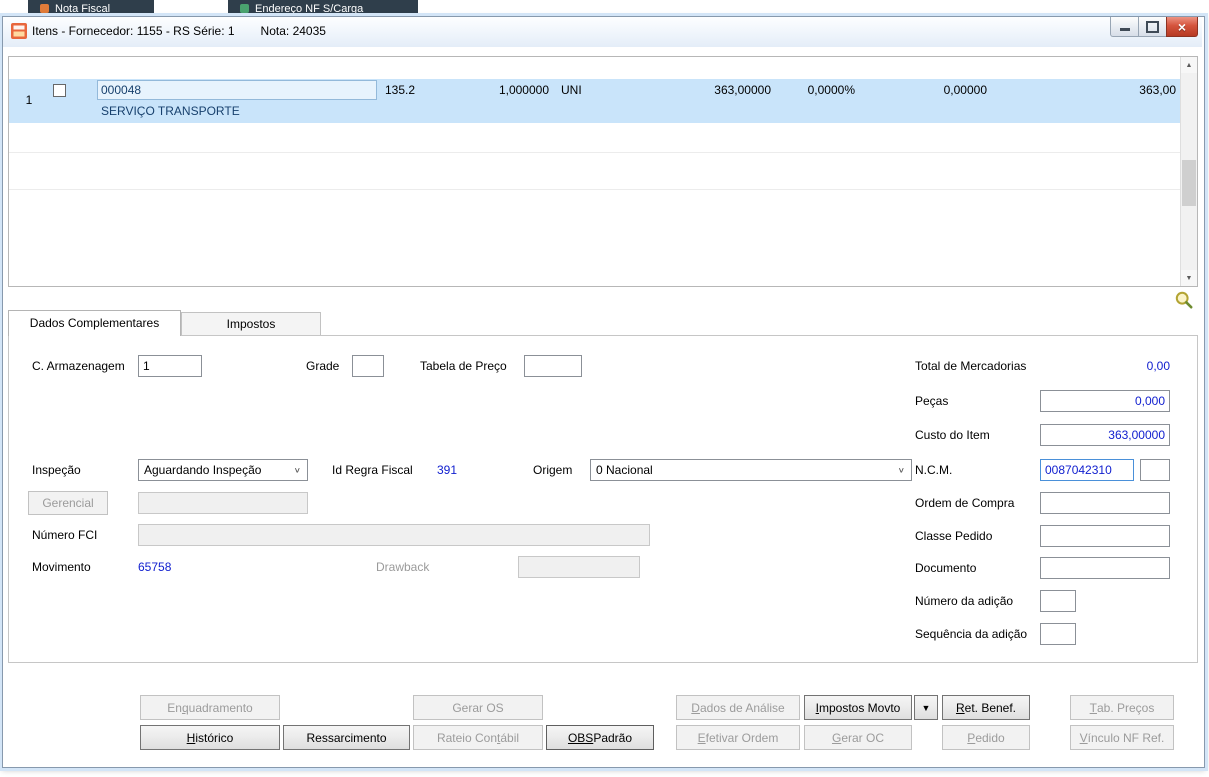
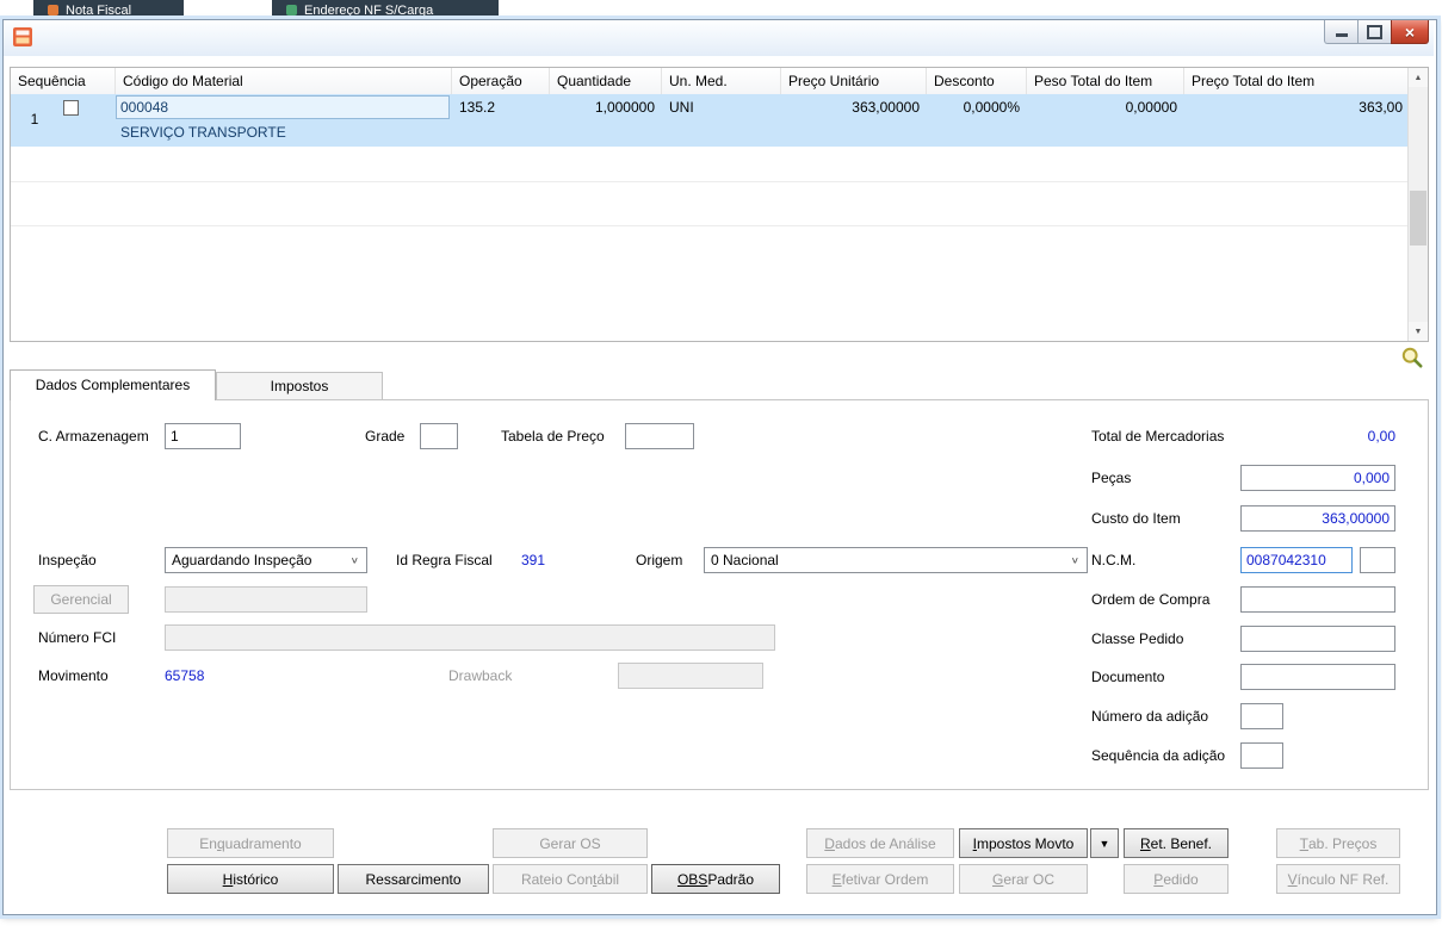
  Nota Fiscal
  Endereço NF S/Carga
- Itens - Fornecedor: 1155 - RS Série: 1 Nota: 24035
  ×
+ Sequência
+ Código do Material
+ Operação
+ Quantidade
+ Un. Med.
+ Preço Unitário
+ Desconto
+ Peso Total do Item
+ Preço Total do Item
  1
  000048
  SERVIÇO TRANSPORTE
  135.2
  1,000000
  UNI
  363,00000
  0,0000%
  0,00000
  363,00
  Dados Complementares
  Impostos
  C. Armazenagem
  1
  Grade
  Tabela de Preço
  Inspeção
  Aguardando Inspeção
  ∨
  Id Regra Fiscal
  391
  Origem
  0 Nacional
  ∨
  Gerencial
  Número FCI
  Movimento
  65758
  Drawback
  Total de Mercadorias
  0,00
  Peças
  0,000
  Custo do Item
  363,00000
  N.C.M.
  0087042310
  Ordem de Compra
  Classe Pedido
  Documento
  Número da adição
  Sequência da adição
  En
  q
  uadramento
  Gerar OS
  D
  ados de Análise
  I
  mpostos Movto
  ▼
  R
  et. Benef.
  T
  ab. Preços
  H
  istórico
  Ressarcimento
  Rateio Con
  t
  ábil
  OBS
  Padrão
  E
  fetivar Ordem
  G
  erar OC
  P
  edido
  V
  ínculo NF Ref.
